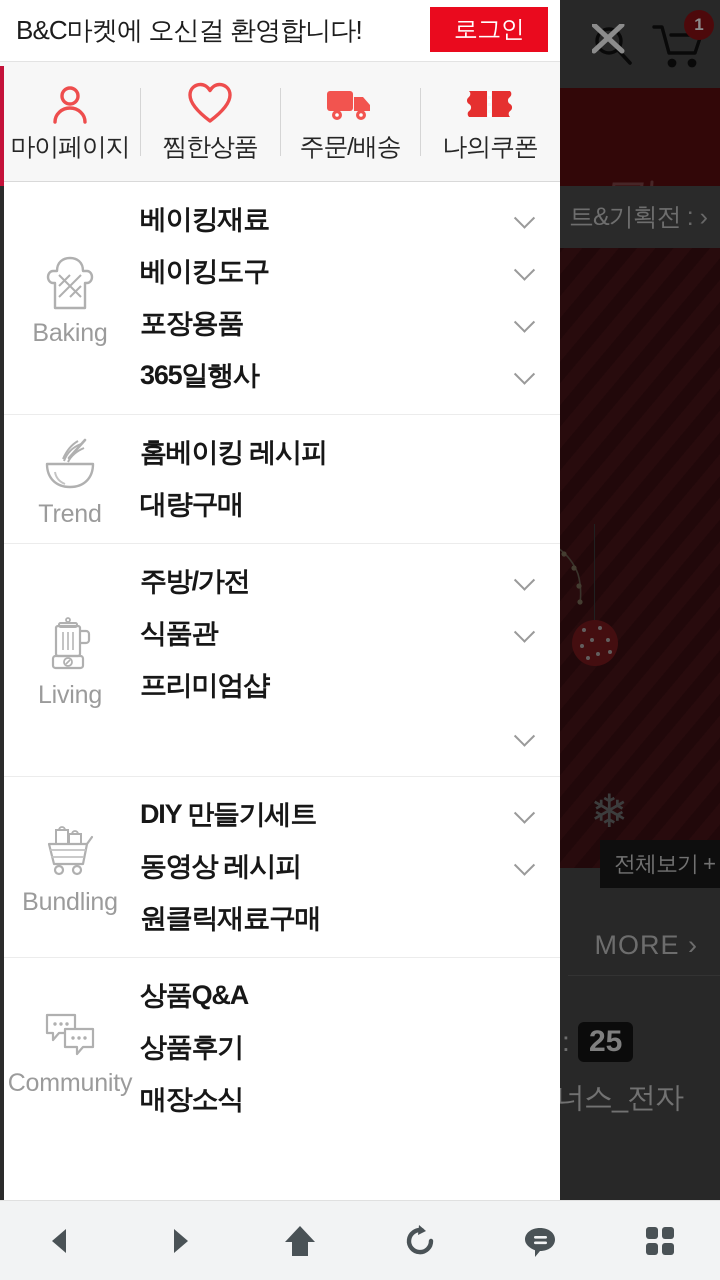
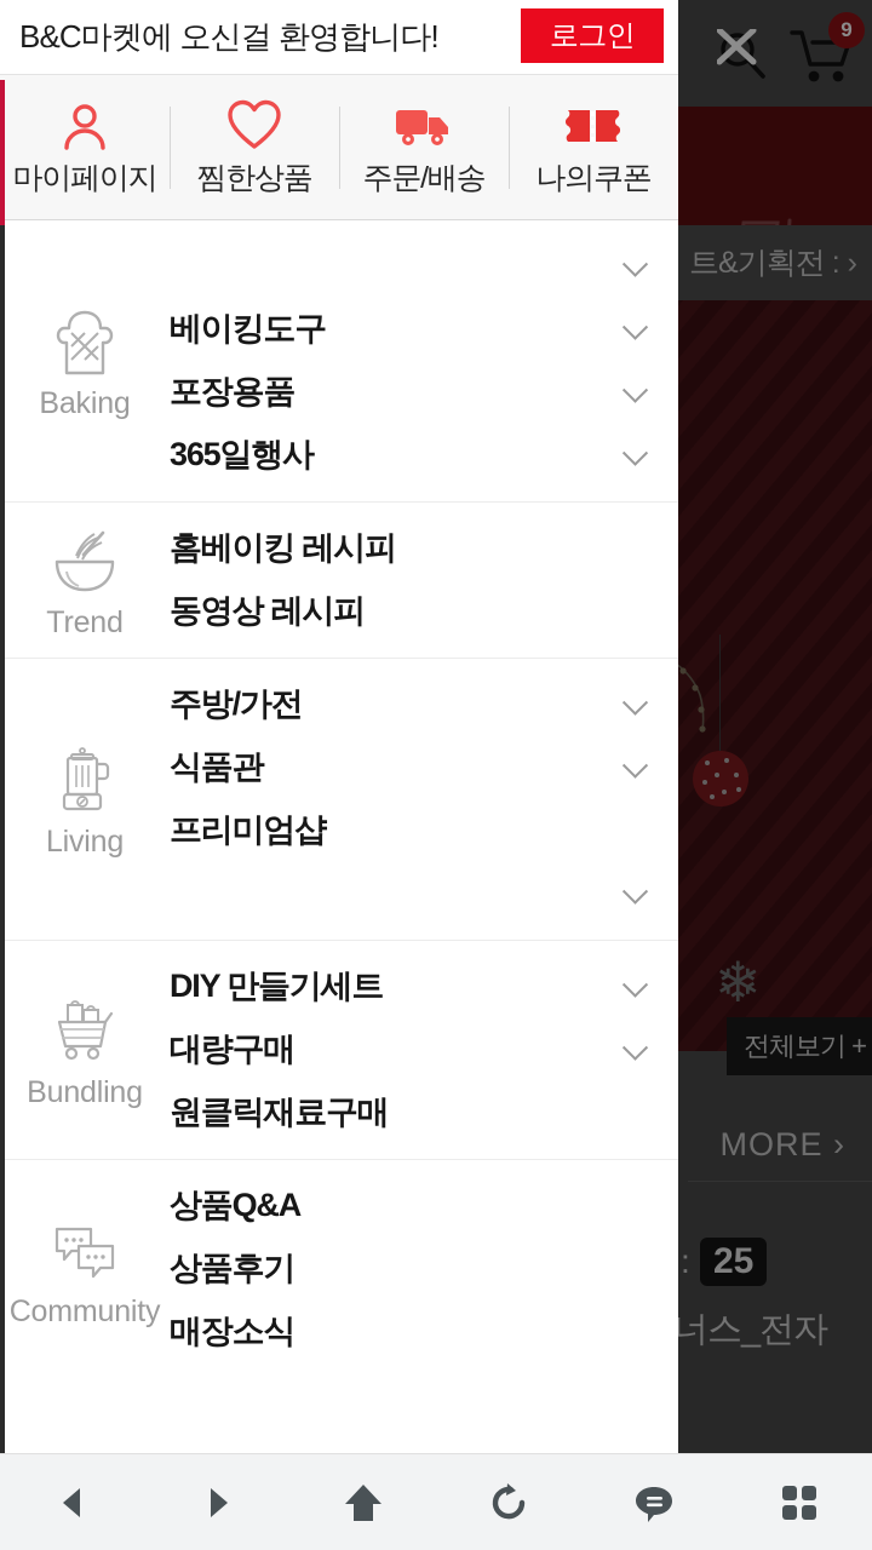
- 1
+ 9
  트&기획전
  :
  ›
  ❄
  전체보기 +
  MORE ›
  :
  25
  너스_전자
  B&C마켓에 오신걸 환영합니다!
  로그인
  마이페이지
  찜한상품
  주문/배송
  나의쿠폰
  Baking
- 베이킹재료
  베이킹도구
  포장용품
  365일행사
  Trend
  홈베이킹 레시피
- 대량구매
+ 동영상 레시피
  Living
  주방/가전
  식품관
  프리미엄샵
  Bundling
  DIY 만들기세트
- 동영상 레시피
+ 대량구매
  원클릭재료구매
  Community
  상품Q&A
  상품후기
  매장소식
